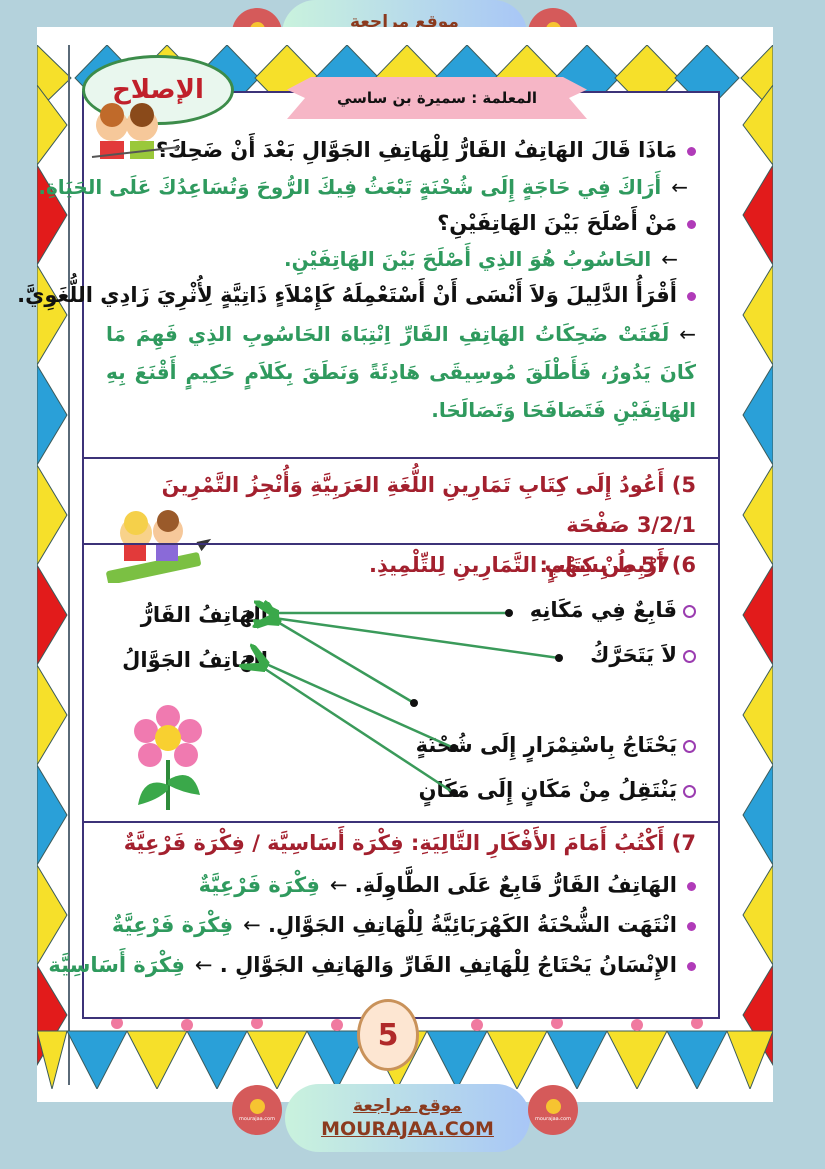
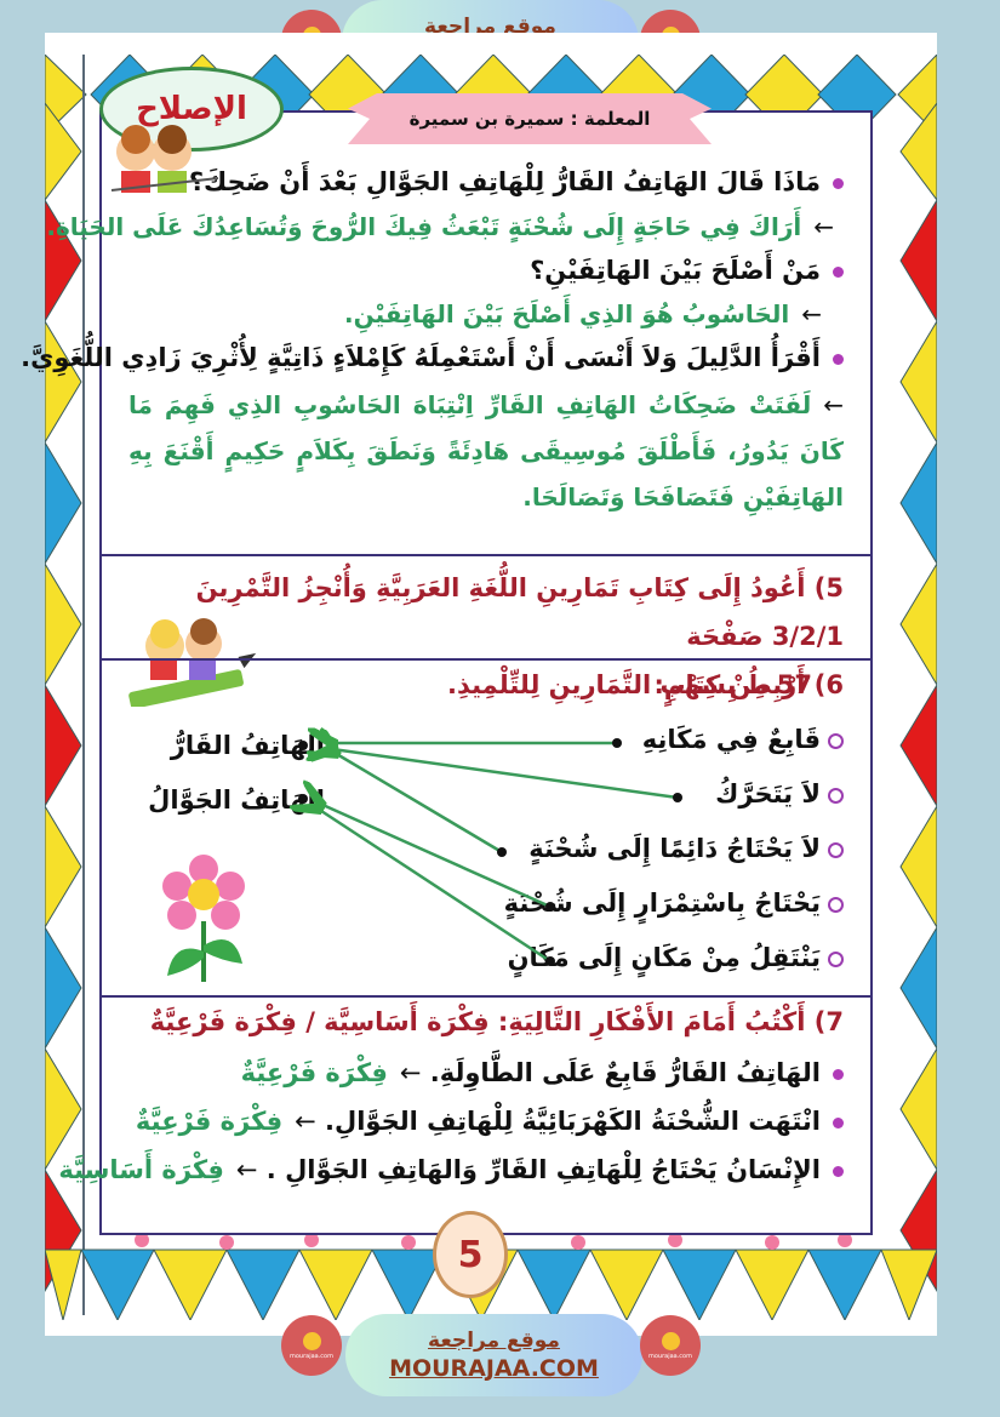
  موقع مراجعة
  مَاذَا قَالَ الهَاتِفُ القَارُّ لِلْهَاتِفِ الجَوَّالِ بَعْدَ أَنْ ضَحِكَ
  ←أَرَاكَ فِي حَاجَةٍ إِلَى شُحْنَةٍ تَبْعَثُ فِيكَ الرُّوحَ وَتُسَاعِدُكَ عَلَى الحَيَاةِ.
  مَنْ أَصْلَحَ بَيْنَ الهَاتِفَيْنِ؟
  ←الحَاسُوبُ هُوَ الذِي أَصْلَحَ بَيْنَ الهَاتِفَيْنِ.
  أَقْرَأُ الدَّلِيلَ وَلاَ أَنْسَى أَنْ أَسْتَعْمِلَهُ كَإِمْلاَءٍ ذَاتِيَّةٍ لِأُثْرِيَ زَادِي اللُّغَوِيَّ.
  ←لَفَتَتْ ضَحِكَاتُ الهَاتِفِ القَارِّ اِنْتِبَاهَ الحَاسُوبِ الذِي فَهِمَ مَا كَانَ يَدُورُ، فَأَطْلَقَ مُوسِيقَى هَادِئَةً وَنَطَقَ بِكَلاَمٍ حَكِيمٍ أَقْنَعَ بِهِ الهَاتِفَيْنِ فَتَصَافَحَا وَتَصَالَحَا.
  5) أَعُودُ إِلَى كِتَابِ تَمَارِينِ اللُّغَةِ العَرَبِيَّةِ وَأُنْجِزُ التَّمْرِينَ 3/2/1 صَفْحَة
  57 مِنْ كِتَابِ التَّمَارِينِ لِلتِّلْمِيذِ.
  6) أَرْبِطُ بِسَهْمٍ:
  قَابِعٌ فِي مَكَانِهِ
  لاَ يَتَحَرَّكُ
+ لاَ يَحْتَاجُ دَائِمًا إِلَى شُحْنَةٍ
  يَحْتَاجُ بِاسْتِمْرَارٍ إِلَى شُنَةٍ
  يَنْتَقِلُ مِنْ مَكَانٍ إِلَى مَانٍ
  الهَاتِفُ القَارُّ
  الهَاتِفُ الجَوَّالُ
  7) أَكْتُبُ أَمَامَ الأَفْكَارِ التَّالِيَةِ: فِكْرَة أَسَاسِيَّة / فِكْرَة فَرْعِيَّةٌ
  الهَاتِفُ القَارُّ قَابِعٌ عَلَى الطَّاوِلَةِ. ←فِكْرَة فَرْعِيَّةٌ
  انْتَهَت الشُّحْنَةُ الكَهْرَبَائِيَّةُ لِلْهَاتِفِ الجَوَّالِ. ←فِكْرَة فَرْعِيَّةٌ
  الإِنْسَانُ يَحْتَاجُ لِلْهَاتِفِ القَارِّ وَالهَاتِفِ الجَوَّالِ . ←فِكْرَة أَسَاسِيَّة
  الإصلاح
- المعلمة : سميرة بن ساسي
+ المعلمة : سميرة بن سميرة
  5
  موقع مراجعة
  MOURAJAA.COM
